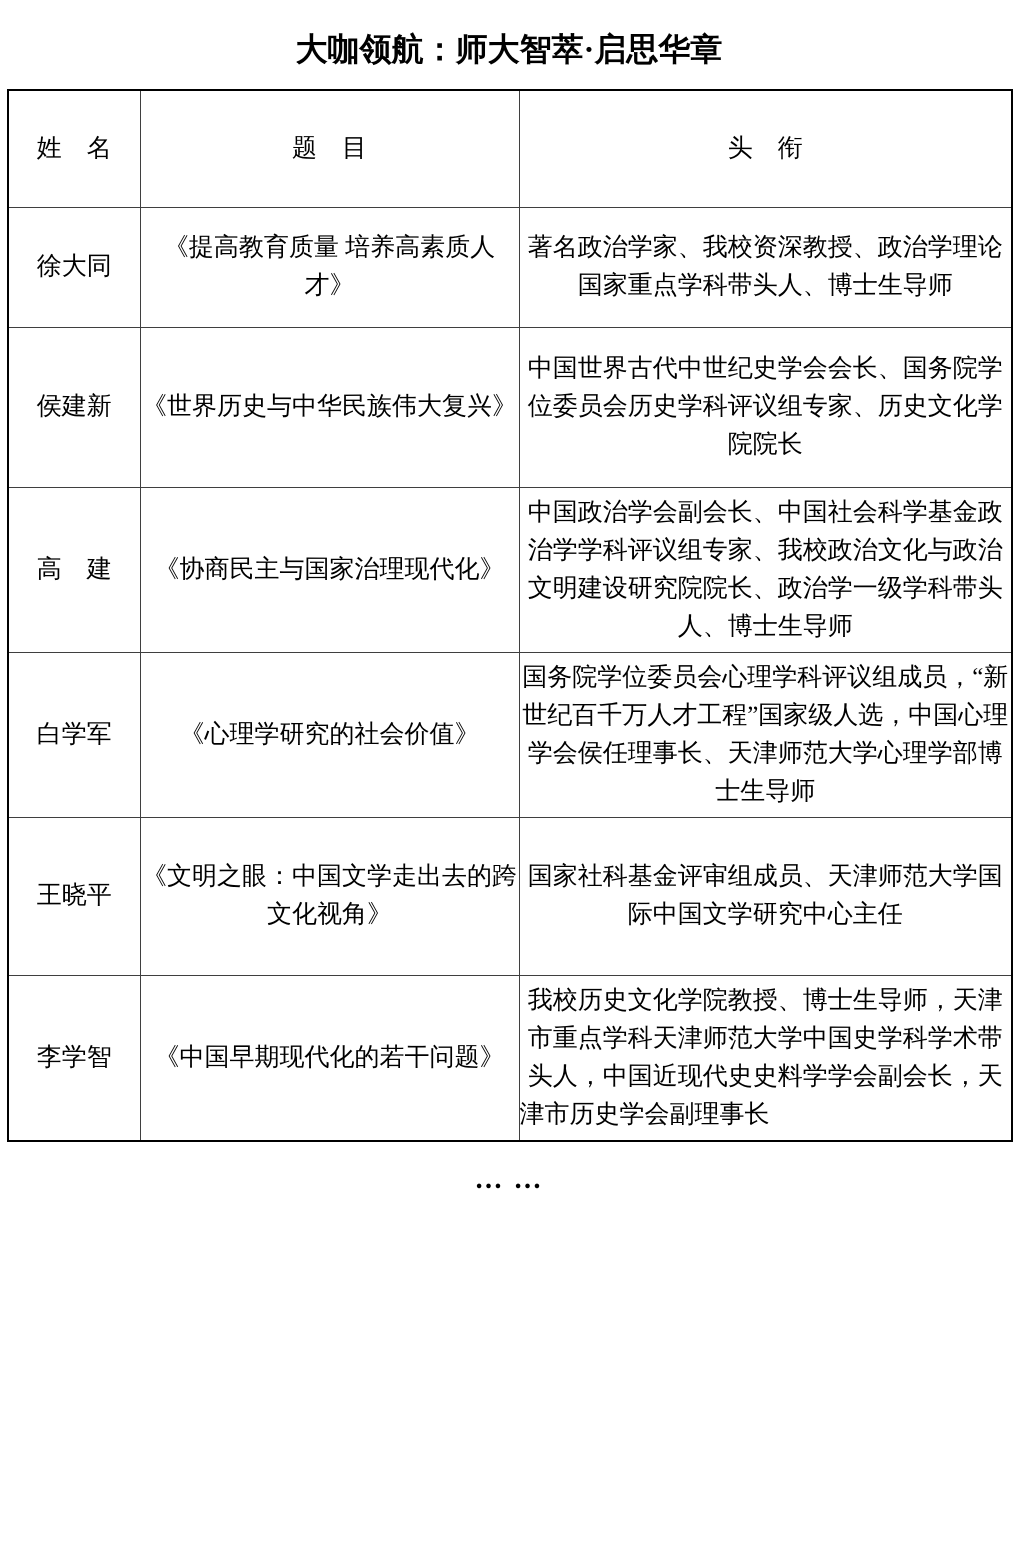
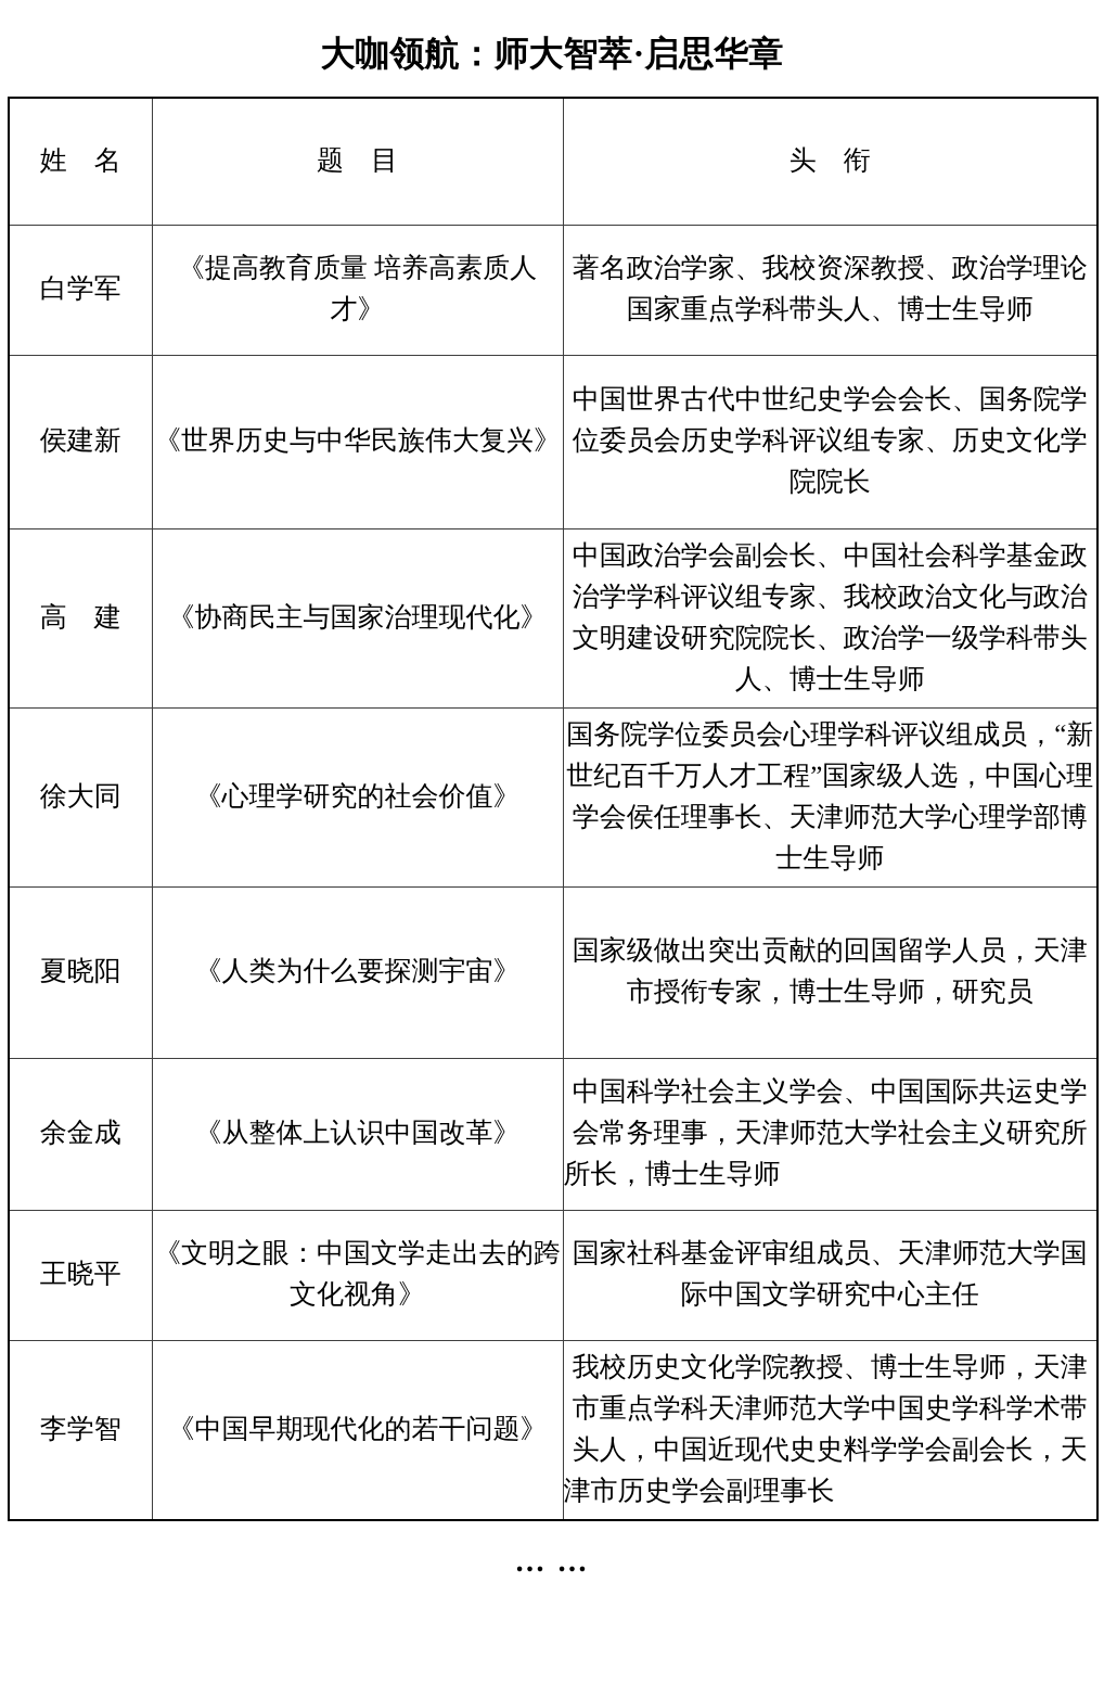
  大咖领航：师大智萃·启思华章
  姓 名	题 目	头 衔
- 徐大同	《提高教育质量 培养高素质人才》	著名政治学家、我校资深教授、政治学理论国家重点学科带头人、博士生导师
+ 白学军	《提高教育质量 培养高素质人才》	著名政治学家、我校资深教授、政治学理论国家重点学科带头人、博士生导师
  侯建新	《世界历史与中华民族伟大复兴》	中国世界古代中世纪史学会会长、国务院学位委员会历史学科评议组专家、历史文化学院院长
  高 建	《协商民主与国家治理现代化》	中国政治学会副会长、中国社会科学基金政治学学科评议组专家、我校政治文化与政治文明建设研究院院长、政治学一级学科带头人、博士生导师
- 白学军	《心理学研究的社会价值》	国务院学位委员会心理学科评议组成员，“新世纪百千万人才工程”国家级人选，中国心理学会侯任理事长、天津师范大学心理学部博士生导师
+ 徐大同	《心理学研究的社会价值》	国务院学位委员会心理学科评议组成员，“新世纪百千万人才工程”国家级人选，中国心理学会侯任理事长、天津师范大学心理学部博士生导师
+ 夏晓阳	《人类为什么要探测宇宙》	国家级做出突出贡献的回国留学人员，天津市授衔专家，博士生导师，研究员
+ 余金成	《从整体上认识中国改革》	中国科学社会主义学会、中国国际共运史学会常务理事，天津师范大学社会主义研究所所长，博士生导师
  王晓平	《文明之眼：中国文学走出去的跨文化视角》	国家社科基金评审组成员、天津师范大学国际中国文学研究中心主任
  李学智	《中国早期现代化的若干问题》	我校历史文化学院教授、博士生导师，天津市重点学科天津师范大学中国史学科学术带头人，中国近现代史史料学学会副会长，天津市历史学会副理事长
  … …
